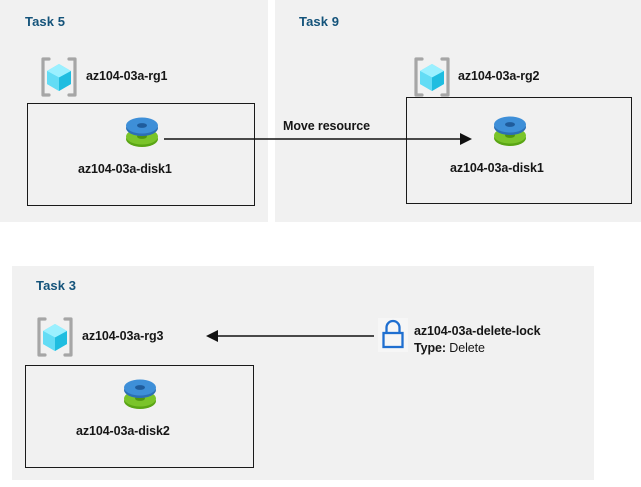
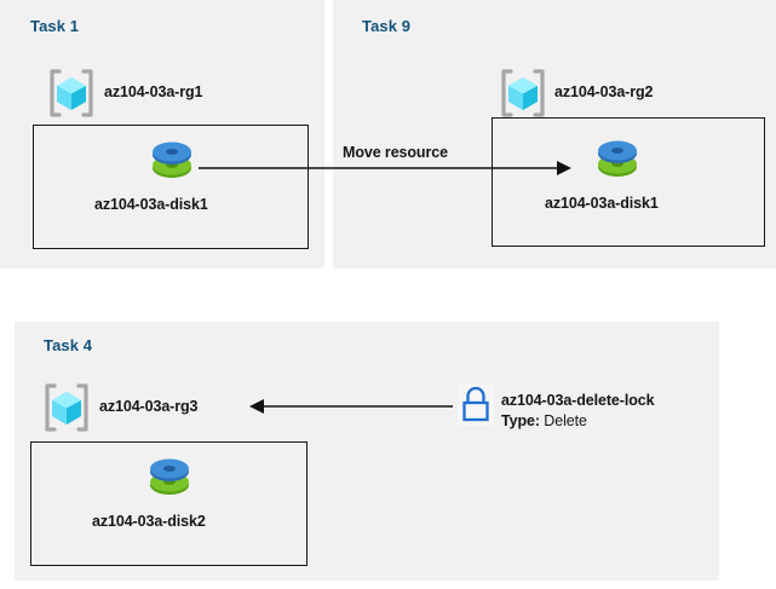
- Task 5
+ Task 1
  az104-03a-rg1
  az104-03a-disk1
  Task 9
  az104-03a-rg2
  az104-03a-disk1
  Move resource
- Task 3
+ Task 4
  az104-03a-rg3
  az104-03a-disk2
  az104-03a-delete-lock
  Type: Delete
